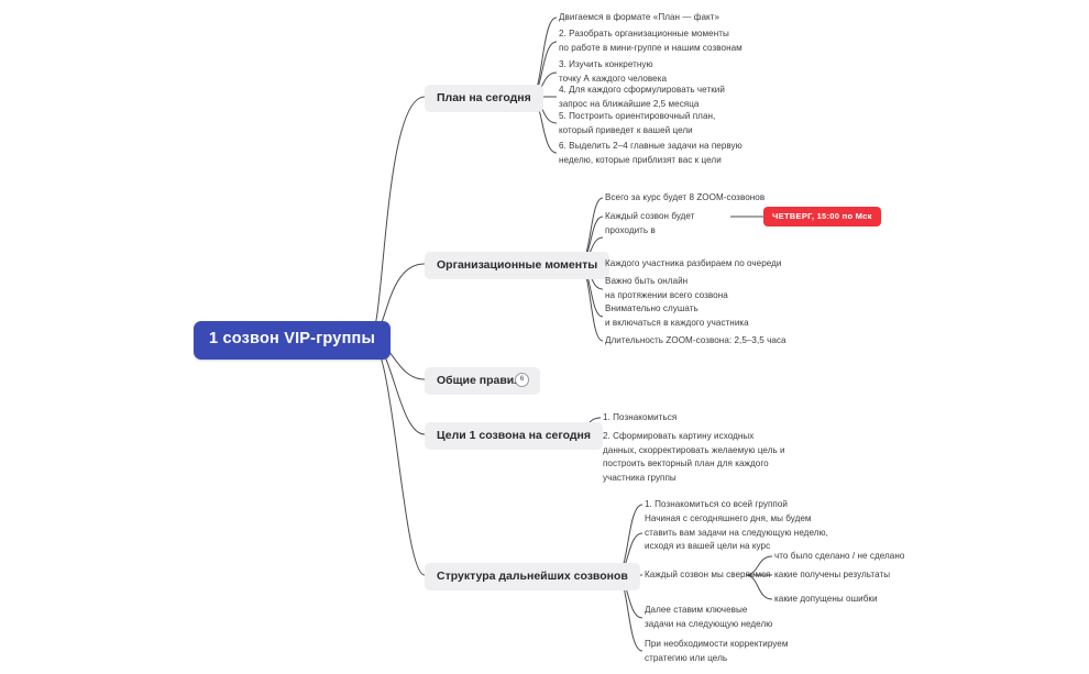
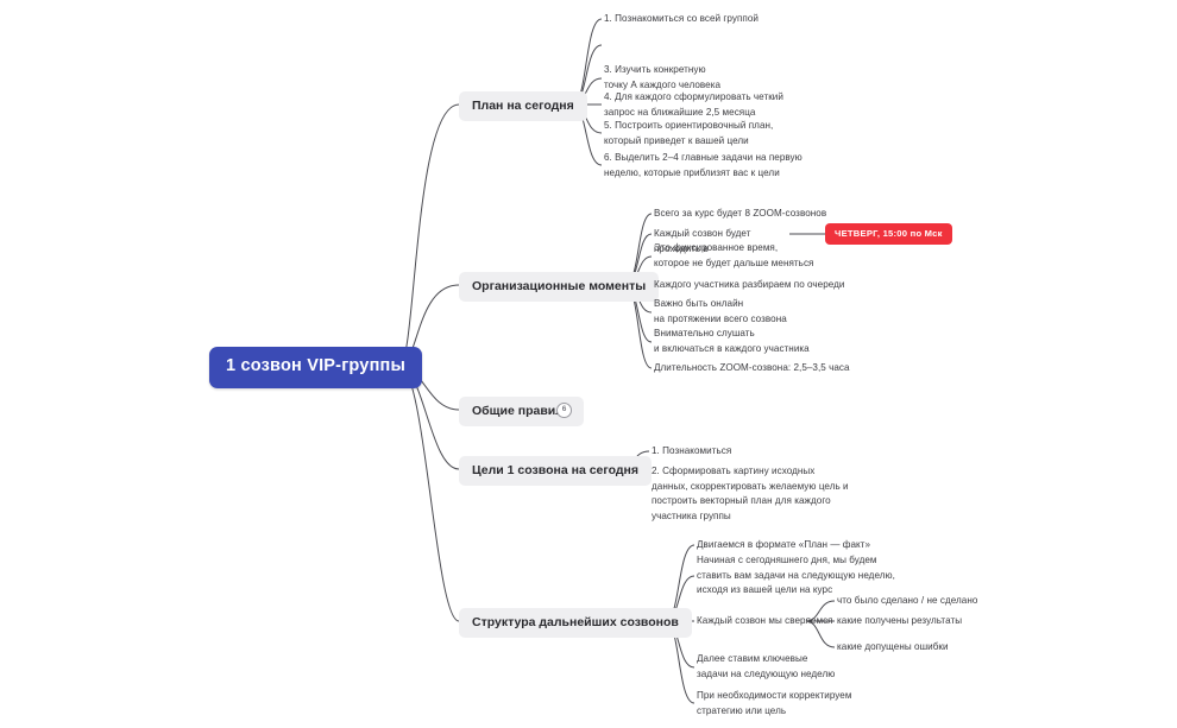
  1 созвон VIP-группы
  План на сегодня
- Двигаемся в формате «План — факт»
+ 1. Познакомиться со всей группой
- 2. Разобрать организационные моменты
- по работе в мини-группе и нашим созвонам
  3. Изучить конкретную
  точку А каждого человека
  4. Для каждого сформулировать четкий
  запрос на ближайшие 2,5 месяца
  5. Построить ориентировочный план,
  который приведет к вашей цели
  6. Выделить 2–4 главные задачи на первую
  неделю, которые приблизят вас к цели
  Организационные моменты
  Всего за курс будет 8 ZOOM-созвонов
  Каждый созвон будет проходить в
  ЧЕТВЕРГ, 15:00 по Мск
+ Это фиксированное время,
+ которое не будет дальше меняться
  Каждого участника разбираем по очереди
  Важно быть онлайн
  на протяжении всего созвона
  Внимательно слушать
  и включаться в каждого участника
  Длительность ZOOM-созвона: 2,5–3,5 часа
  Общие прави
  Цели 1 созвона на сегодня
  1. Познакомиться
  2. Сформировать картину исходных
  данных, скорректировать желаемую цель и
  построить векторный план для каждого
  участника группы
  Структура дальнейших созвонов
- 1. Познакомиться со всей группой
+ Двигаемся в формате «План — факт»
  Начиная с сегодняшнего дня, мы будем
  ставить вам задачи на следующую неделю,
  исходя из вашей цели на курс
  Каждый созвон мы сверяемся
  что было сделано / не сделано
  какие получены результаты
  какие допущены ошибки
  Далее ставим ключевые
  задачи на следующую неделю
  При необходимости корректируем
  стратегию или цель
